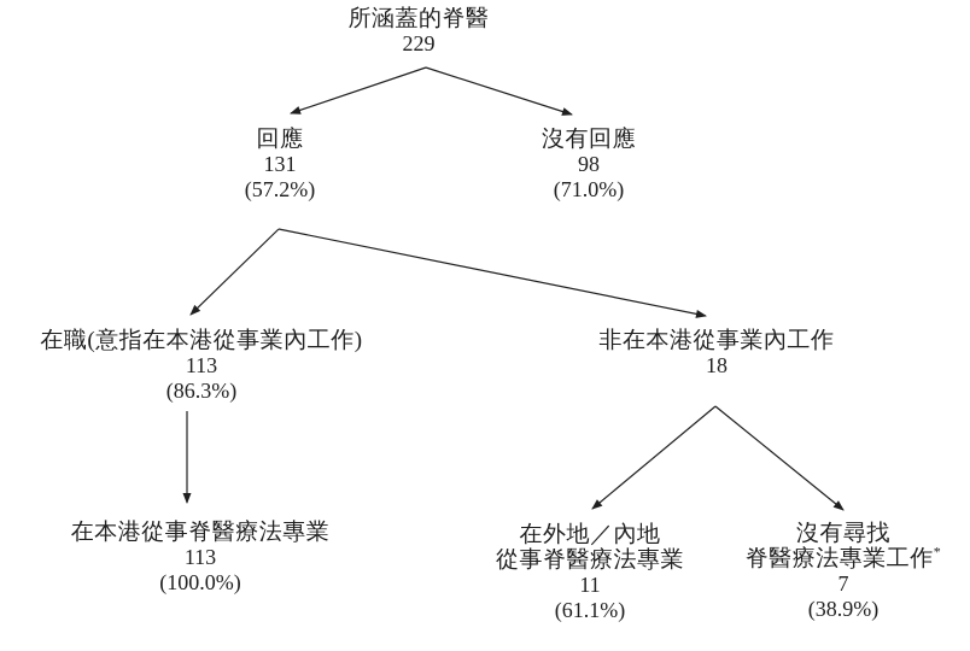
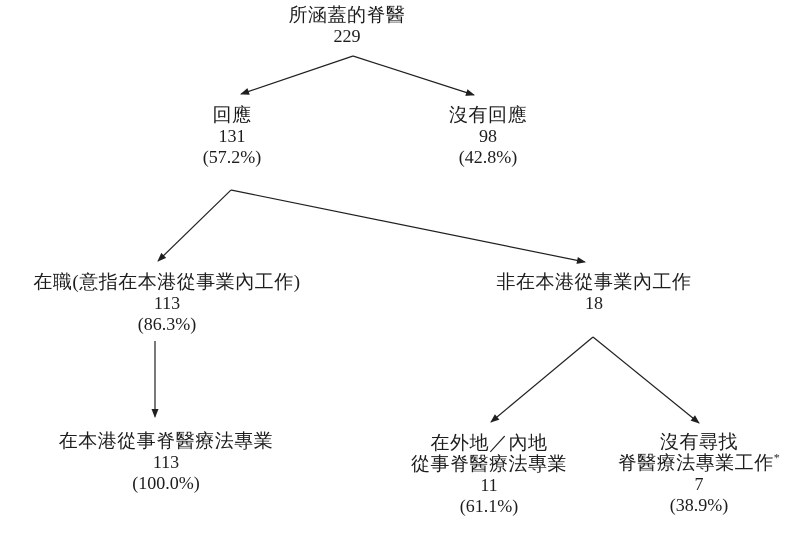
  所涵蓋的脊醫
  229
  回應
  131
  (57.2%)
  沒有回應
  98
- (71.0%)
+ (42.8%)
  在職(意指在本港從事業內工作)
  113
  (86.3%)
  非在本港從事業內工作
  18
  在本港從事脊醫療法專業
  113
  (100.0%)
  在外地／內地
  從事脊醫療法專業
  11
  (61.1%)
  沒有尋找
  脊醫療法專業工作*
  7
  (38.9%)
